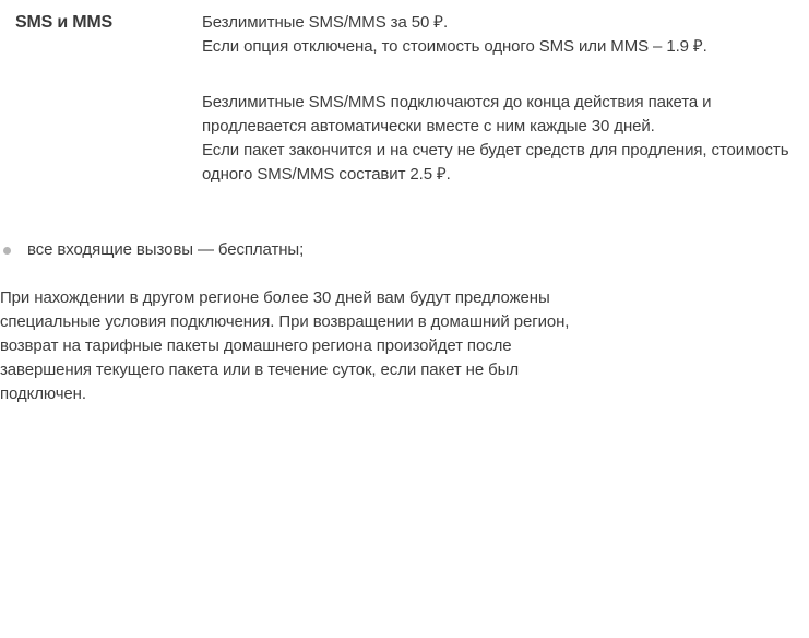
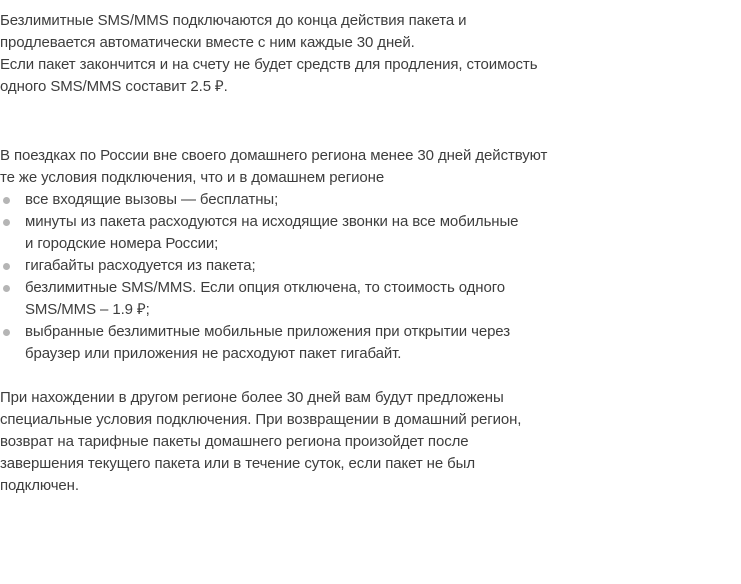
- SMS и MMS
- Безлимитные SMS/MMS за 50 ₽.
- Если опция отключена, то стоимость одного SMS или MMS – 1.9 ₽.
  Безлимитные SMS/MMS подключаются до конца действия пакета и
  продлевается автоматически вместе с ним каждые 30 дней.
  Если пакет закончится и на счету не будет средств для продления, стоимость
  одного SMS/MMS составит 2.5 ₽.
+ В поездках по России вне своего домашнего региона менее 30 дней действуют
+ те же условия подключения, что и в домашнем регионе
  все входящие вызовы — бесплатны;
+ минуты из пакета расходуются на исходящие звонки на все мобильные
+ и городские номера России;
+ гигабайты расходуется из пакета;
+ безлимитные SMS/MMS. Если опция отключена, то стоимость одного
+ SMS/MMS – 1.9 ₽;
+ выбранные безлимитные мобильные приложения при открытии через
+ браузер или приложения не расходуют пакет гигабайт.
  При нахождении в другом регионе более 30 дней вам будут предложены
  специальные условия подключения. При возвращении в домашний регион,
  возврат на тарифные пакеты домашнего региона произойдет после
  завершения текущего пакета или в течение суток, если пакет не был
  подключен.
